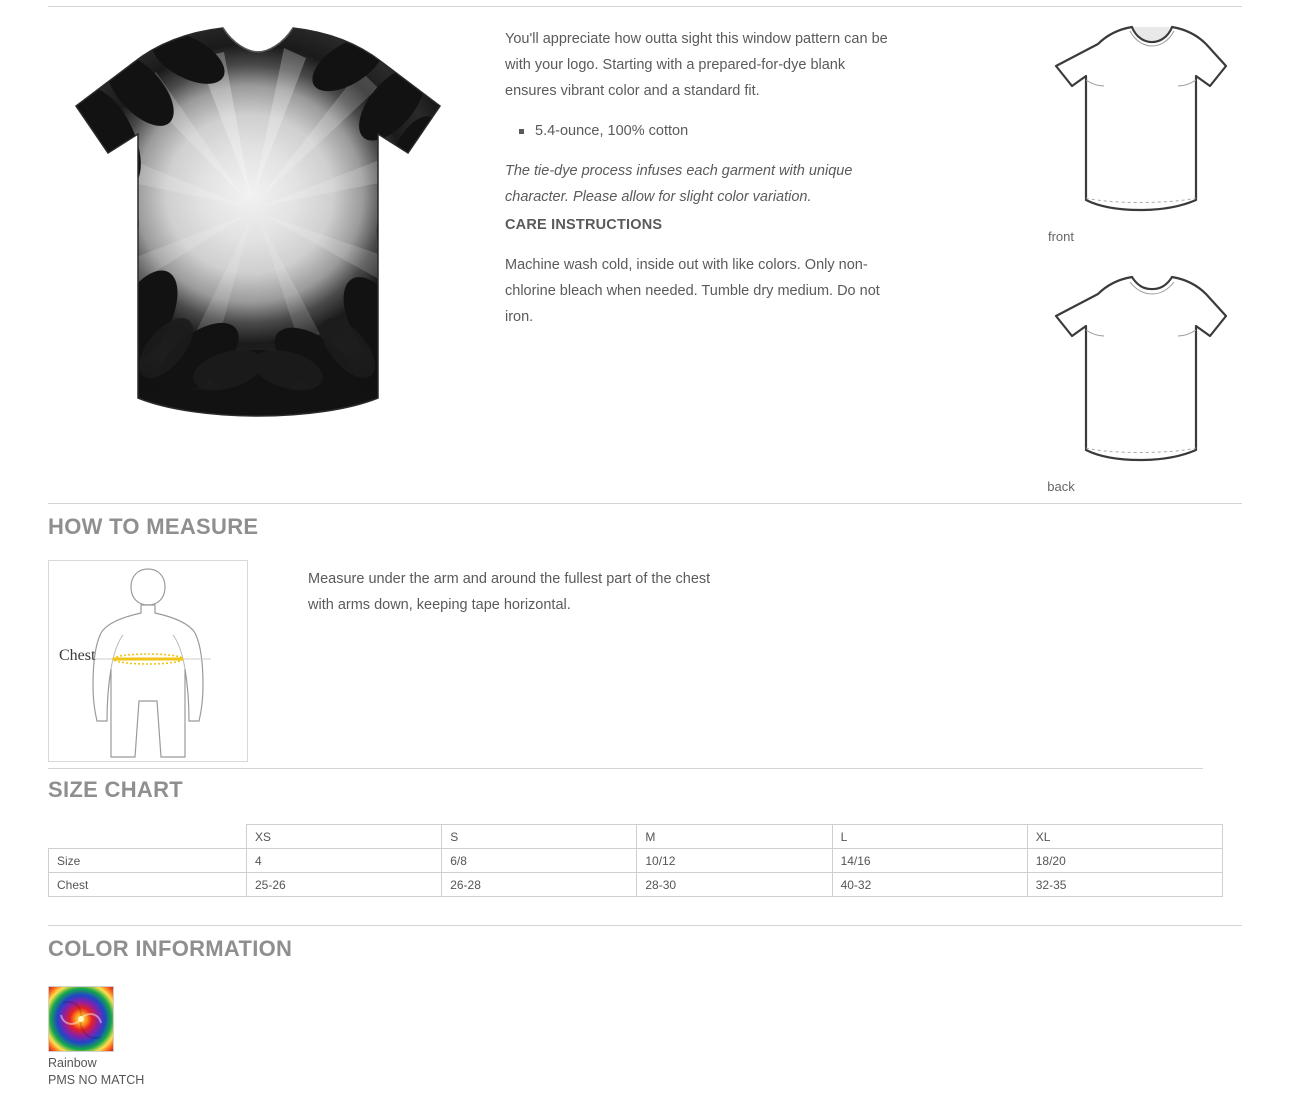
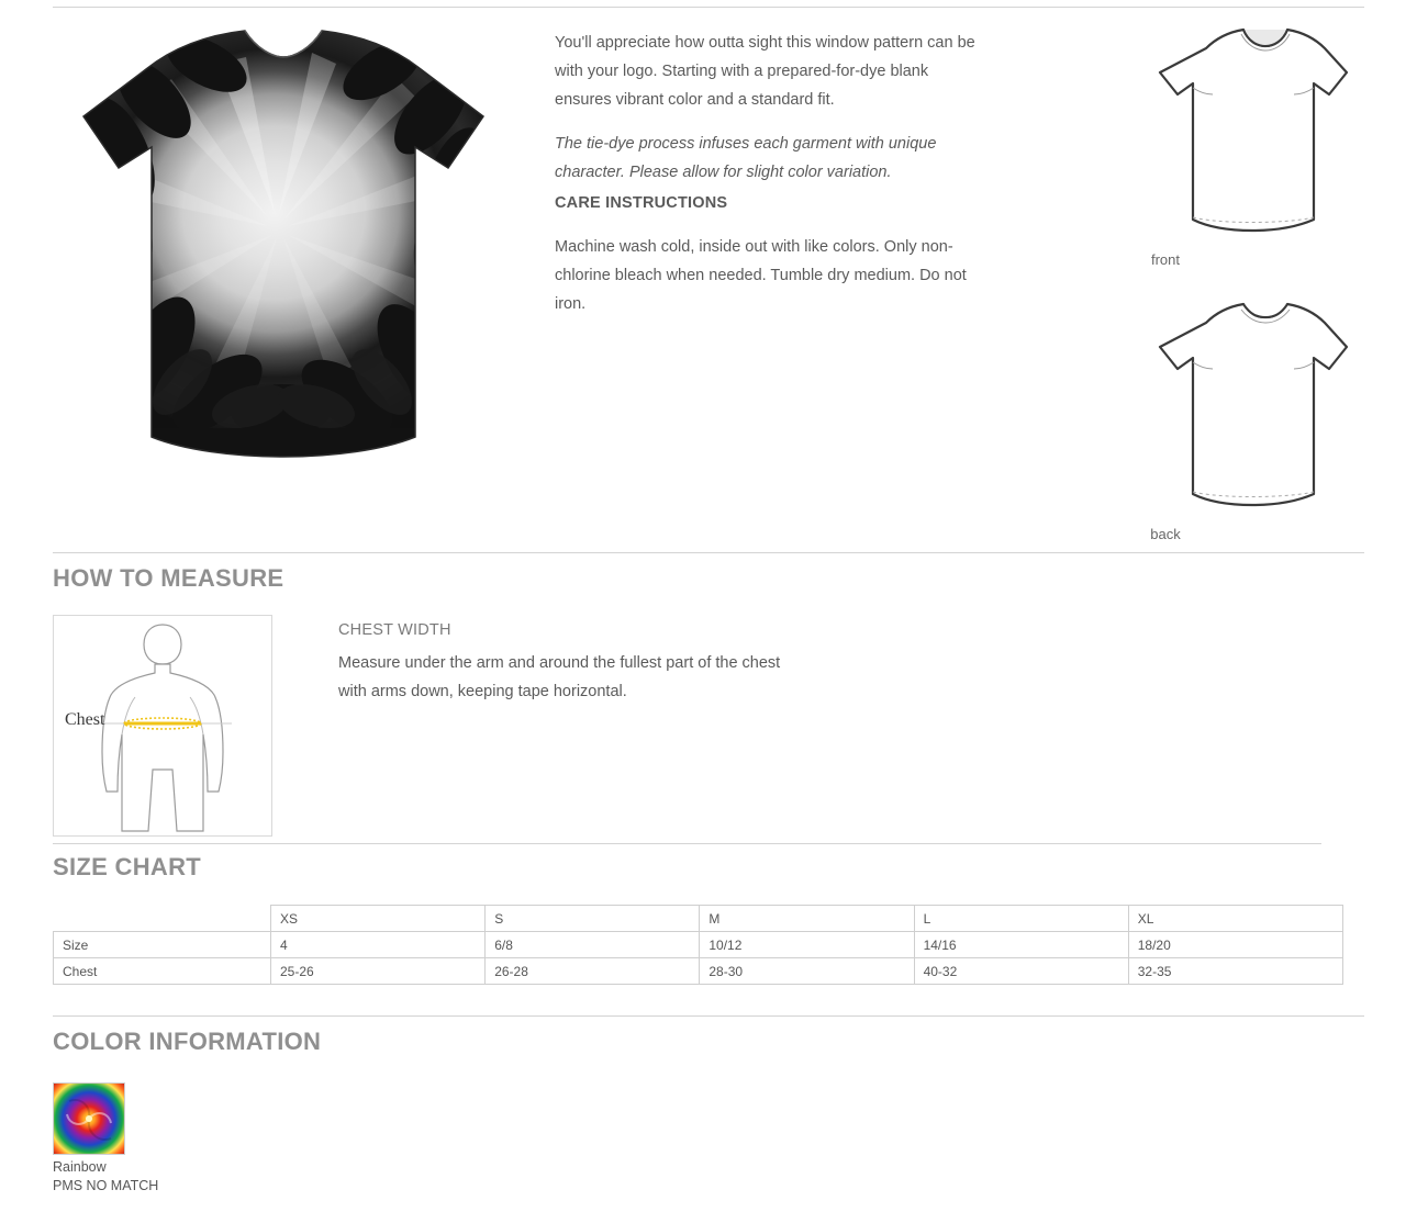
  You'll appreciate how outta sight this window pattern can be with your logo. Starting with a prepared-for-dye blank ensures vibrant color and a standard fit.
- 5.4-ounce, 100% cotton
  The tie-dye process infuses each garment with unique character. Please allow for slight color variation.
  CARE INSTRUCTIONS
  Machine wash cold, inside out with like colors. Only non-chlorine bleach when needed. Tumble dry medium. Do not iron.
  front
  back
  HOW TO MEASURE
  Chest
+ CHEST WIDTH
  Measure under the arm and around the fullest part of the chest with arms down, keeping tape horizontal.
  SIZE CHART
  	XS	S	M	L	XL
  Size	4	6/8	10/12	14/16	18/20
  Chest	25-26	26-28	28-30	40-32	32-35
  COLOR INFORMATION
  Rainbow
  PMS NO MATCH
